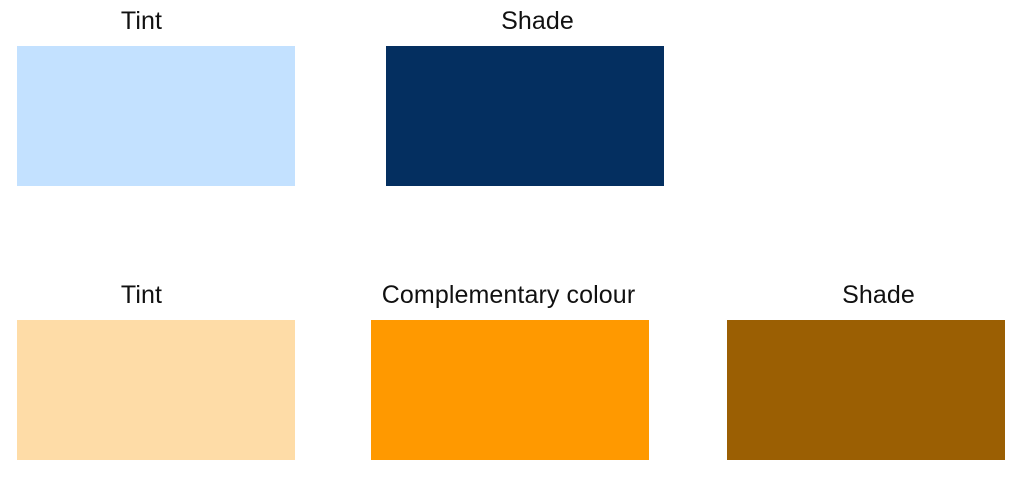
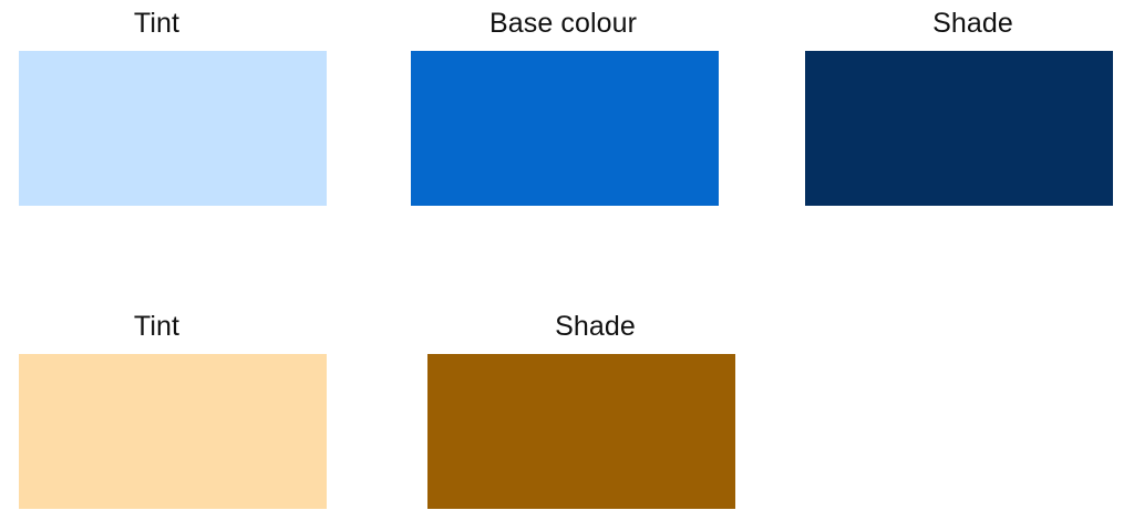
  Tint
+ Base colour
  Shade
  Tint
- Complementary colour
  Shade
